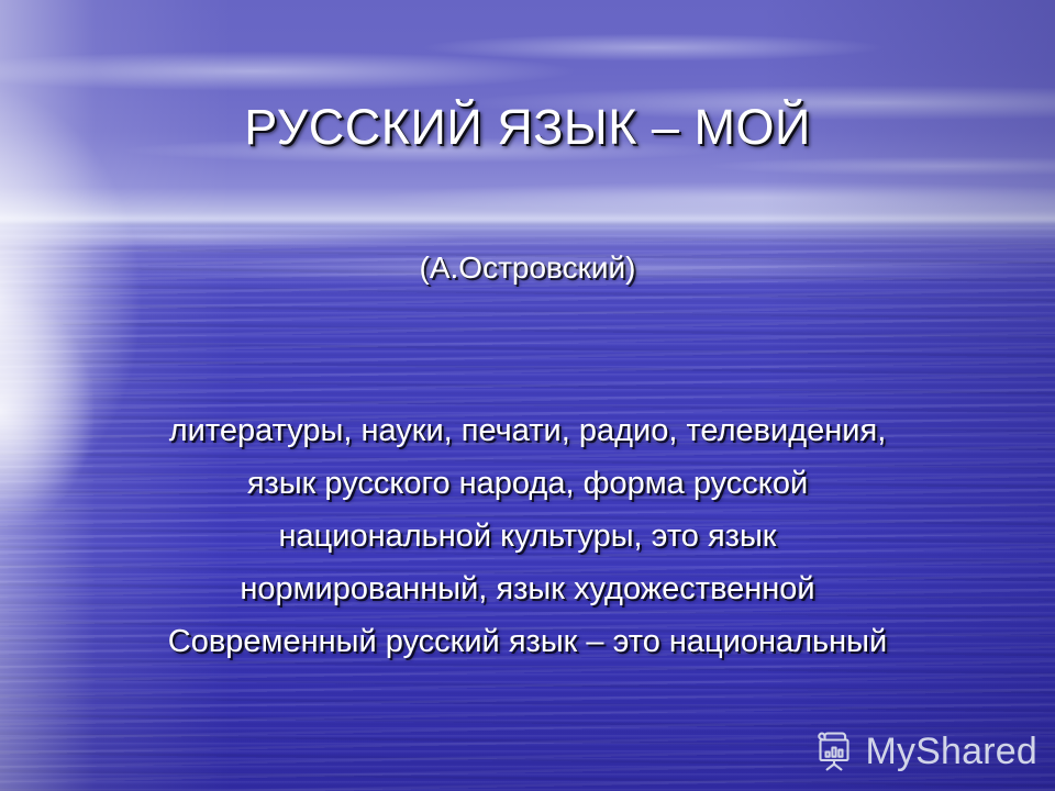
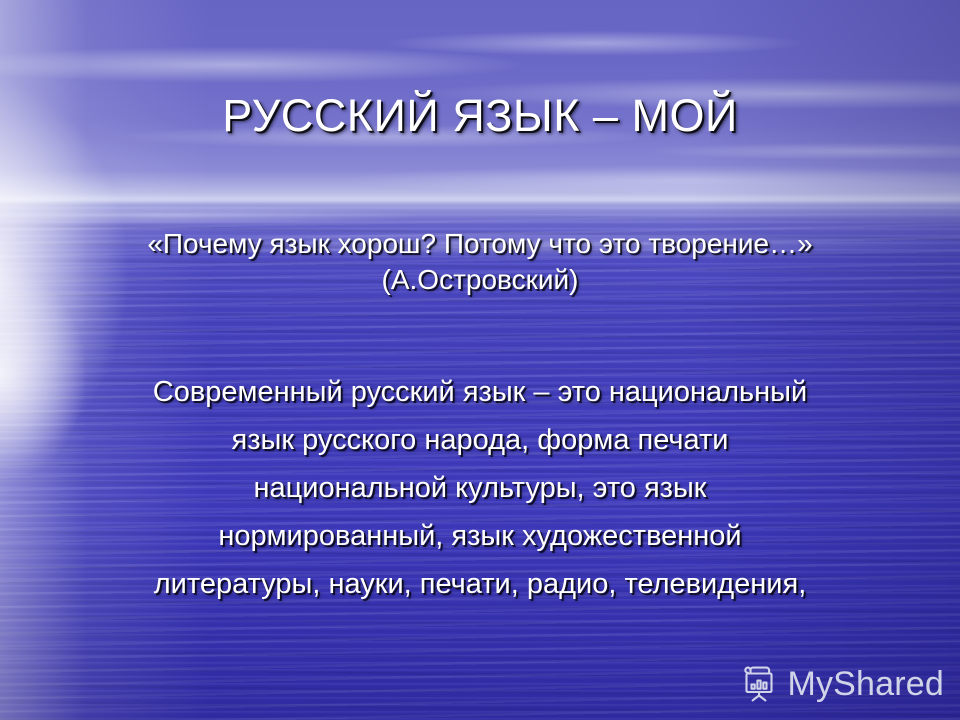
  РУССКИЙ ЯЗЫК – МОЙ
+ «Почему язык хорош? Потому что это творение…»
  (А.Островский)
- литературы, науки, печати, радио, телевидения,
+ Современный русский язык – это национальный
- язык русского народа, форма русской
+ язык русского народа, форма печати
  национальной культуры, это язык
  нормированный, язык художественной
- Современный русский язык – это национальный
+ литературы, науки, печати, радио, телевидения,
  MyShared
